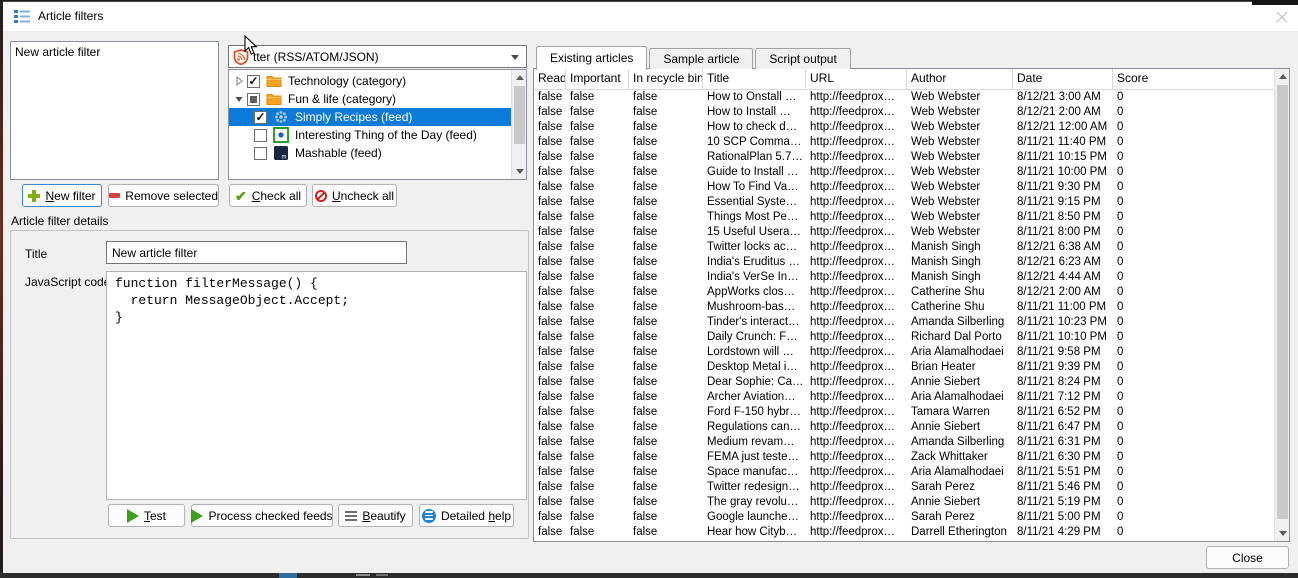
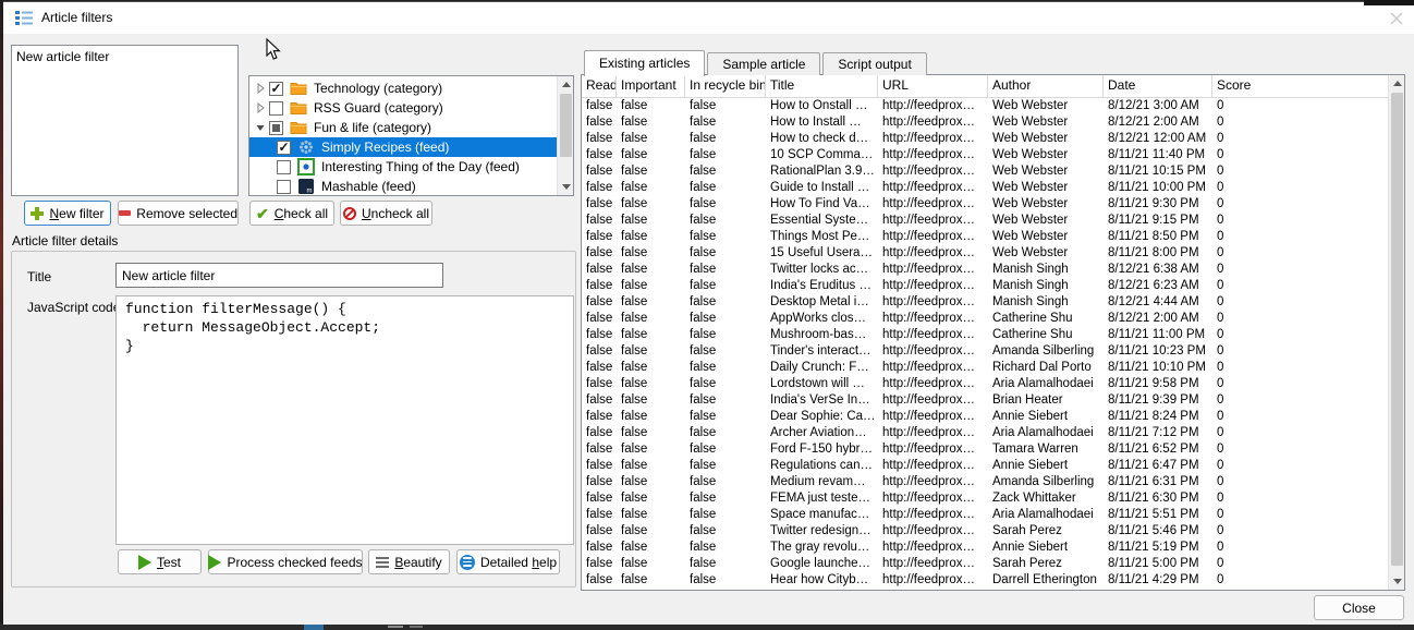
  Article filters
  New article filter
- tter (RSS/ATOM/JSON)
  ✓
  Technology (category)
+ RSS Guard (category)
  Fun & life (category)
  ✓
  Simply Recipes (feed)
  Interesting Thing of the Day (feed)
  Mashable (feed)
  New filter
  Remove selected
  ✔
  Check all
  Uncheck all
  Article filter details
  Title
  New article filter
  JavaScript cod
  function filterMessage() {
  return MessageObject.Accept;
  }
  Test
  Process checked feeds
  Beautify
  Detailed help
  Existing articles
  Sample article
  Script output
  Read
  Important
  In recycle bin
  Title
  URL
  Author
  Date
  Score
  false
  false
  false
  How to Onstall …
  http://feedprox…
  Web Webster
  8/12/21 3:00 AM
  0
  false
  false
  false
  How to Install …
  http://feedprox…
  Web Webster
  8/12/21 2:00 AM
  0
  false
  false
  false
  How to check d…
  http://feedprox…
  Web Webster
  8/12/21 12:00 AM
  0
  false
  false
  false
  10 SCP Comma…
  http://feedprox…
  Web Webster
  8/11/21 11:40 PM
  0
  false
  false
  false
- RationalPlan 5.7…
+ RationalPlan 3.9…
  http://feedprox…
  Web Webster
  8/11/21 10:15 PM
  0
  false
  false
  false
  Guide to Install …
  http://feedprox…
  Web Webster
  8/11/21 10:00 PM
  0
  false
  false
  false
  How To Find Va…
  http://feedprox…
  Web Webster
  8/11/21 9:30 PM
  0
  false
  false
  false
  Essential Syste…
  http://feedprox…
  Web Webster
  8/11/21 9:15 PM
  0
  false
  false
  false
  Things Most Pe…
  http://feedprox…
  Web Webster
  8/11/21 8:50 PM
  0
  false
  false
  false
  15 Useful Usera…
  http://feedprox…
  Web Webster
  8/11/21 8:00 PM
  0
  false
  false
  false
  Twitter locks ac…
  http://feedprox…
  Manish Singh
  8/12/21 6:38 AM
  0
  false
  false
  false
  India's Eruditus …
  http://feedprox…
  Manish Singh
  8/12/21 6:23 AM
  0
  false
  false
  false
- India's VerSe In…
+ Desktop Metal i…
  http://feedprox…
  Manish Singh
  8/12/21 4:44 AM
  0
  false
  false
  false
  AppWorks clos…
  http://feedprox…
  Catherine Shu
  8/12/21 2:00 AM
  0
  false
  false
  false
  Mushroom-bas…
  http://feedprox…
  Catherine Shu
  8/11/21 11:00 PM
  0
  false
  false
  false
  Tinder's interact…
  http://feedprox…
  Amanda Silberling
  8/11/21 10:23 PM
  0
  false
  false
  false
  Daily Crunch: F…
  http://feedprox…
  Richard Dal Porto
  8/11/21 10:10 PM
  0
  false
  false
  false
  Lordstown will …
  http://feedprox…
  Aria Alamalhodaei
  8/11/21 9:58 PM
  0
  false
  false
  false
- Desktop Metal i…
+ India's VerSe In…
  http://feedprox…
  Brian Heater
  8/11/21 9:39 PM
  0
  false
  false
  false
  Dear Sophie: Ca…
  http://feedprox…
  Annie Siebert
  8/11/21 8:24 PM
  0
  false
  false
  false
  Archer Aviation…
  http://feedprox…
  Aria Alamalhodaei
  8/11/21 7:12 PM
  0
  false
  false
  false
  Ford F-150 hybr…
  http://feedprox…
  Tamara Warren
  8/11/21 6:52 PM
  0
  false
  false
  false
  Regulations can…
  http://feedprox…
  Annie Siebert
  8/11/21 6:47 PM
  0
  false
  false
  false
  Medium revam…
  http://feedprox…
  Amanda Silberling
  8/11/21 6:31 PM
  0
  false
  false
  false
  FEMA just teste…
  http://feedprox…
  Zack Whittaker
  8/11/21 6:30 PM
  0
  false
  false
  false
  Space manufac…
  http://feedprox…
  Aria Alamalhodaei
  8/11/21 5:51 PM
  0
  false
  false
  false
  Twitter redesign…
  http://feedprox…
  Sarah Perez
  8/11/21 5:46 PM
  0
  false
  false
  false
  The gray revolu…
  http://feedprox…
  Annie Siebert
  8/11/21 5:19 PM
  0
  false
  false
  false
  Google launche…
  http://feedprox…
  Sarah Perez
  8/11/21 5:00 PM
  0
  false
  false
  false
  Hear how Cityb…
  http://feedprox…
  Darrell Etherington
  8/11/21 4:29 PM
  0
  Close
